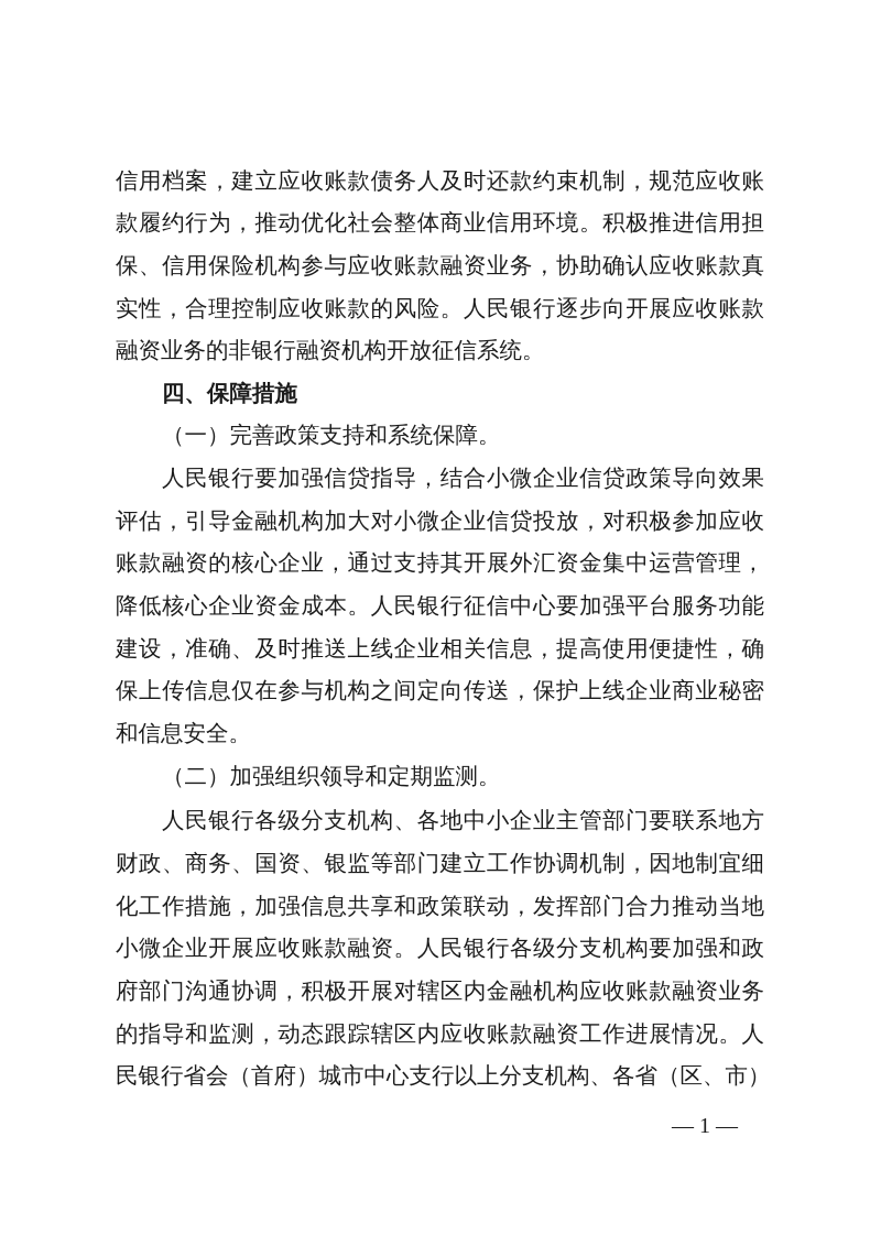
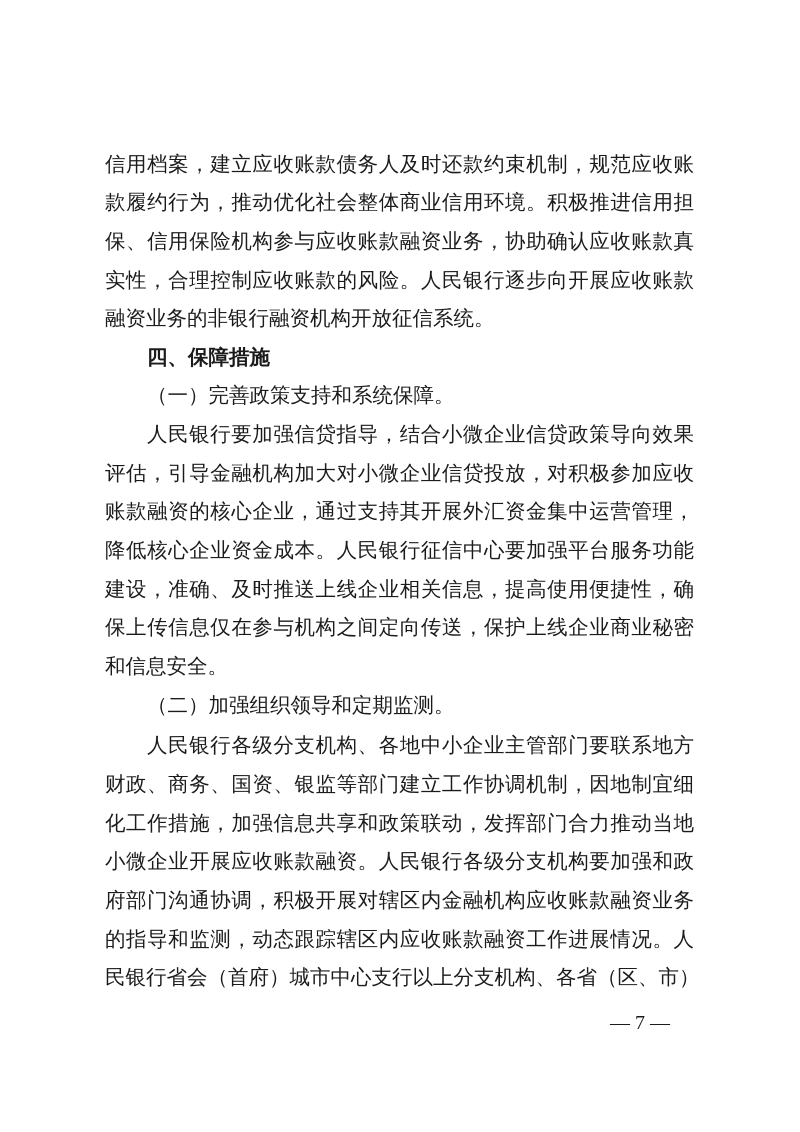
  信用档案，建立应收账款债务人及时还款约束机制，规范应收账
  款履约行为，推动优化社会整体商业信用环境。积极推进信用担
  保、信用保险机构参与应收账款融资业务，协助确认应收账款真
  实性，合理控制应收账款的风险。人民银行逐步向开展应收账款
  融资业务的非银行融资机构开放征信系统。
  四、保障措施
  （一）完善政策支持和系统保障。
  人民银行要加强信贷指导，结合小微企业信贷政策导向效果
  评估，引导金融机构加大对小微企业信贷投放，对积极参加应收
  账款融资的核心企业，通过支持其开展外汇资金集中运营管理，
  降低核心企业资金成本。人民银行征信中心要加强平台服务功能
  建设，准确、及时推送上线企业相关信息，提高使用便捷性，确
  保上传信息仅在参与机构之间定向传送，保护上线企业商业秘密
  和信息安全。
  （二）加强组织领导和定期监测。
  人民银行各级分支机构、各地中小企业主管部门要联系地方
  财政、商务、国资、银监等部门建立工作协调机制，因地制宜细
  化工作措施，加强信息共享和政策联动，发挥部门合力推动当地
  小微企业开展应收账款融资。人民银行各级分支机构要加强和政
  府部门沟通协调，积极开展对辖区内金融机构应收账款融资业务
  的指导和监测，动态跟踪辖区内应收账款融资工作进展情况。人
  民银行省会（首府）城市中心支行以上分支机构、各省（区、市）
- — 1 —
+ — 7 —
